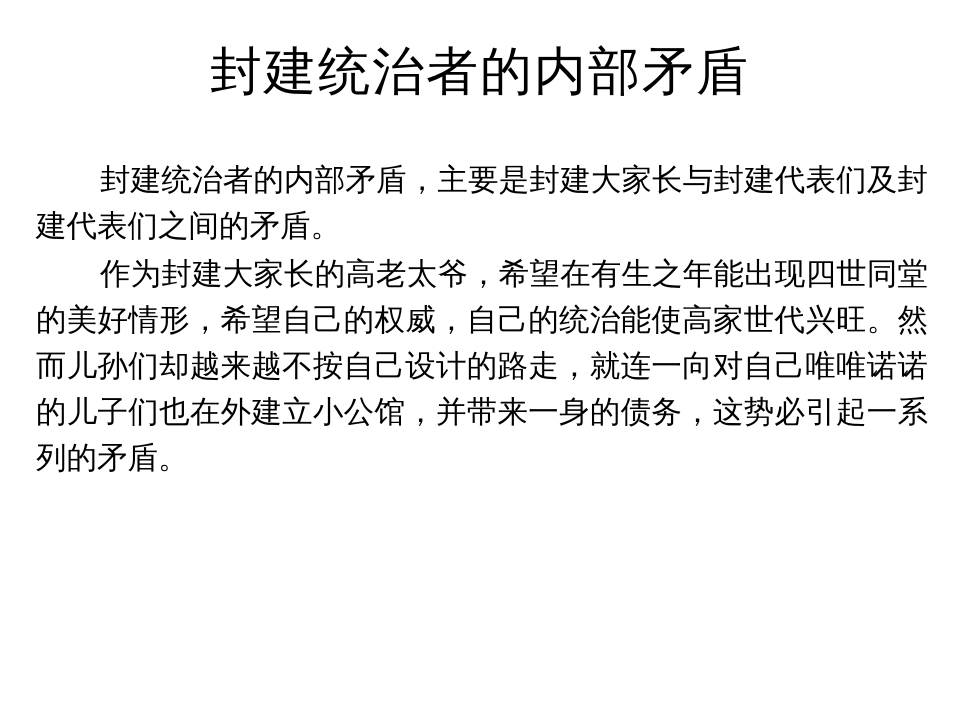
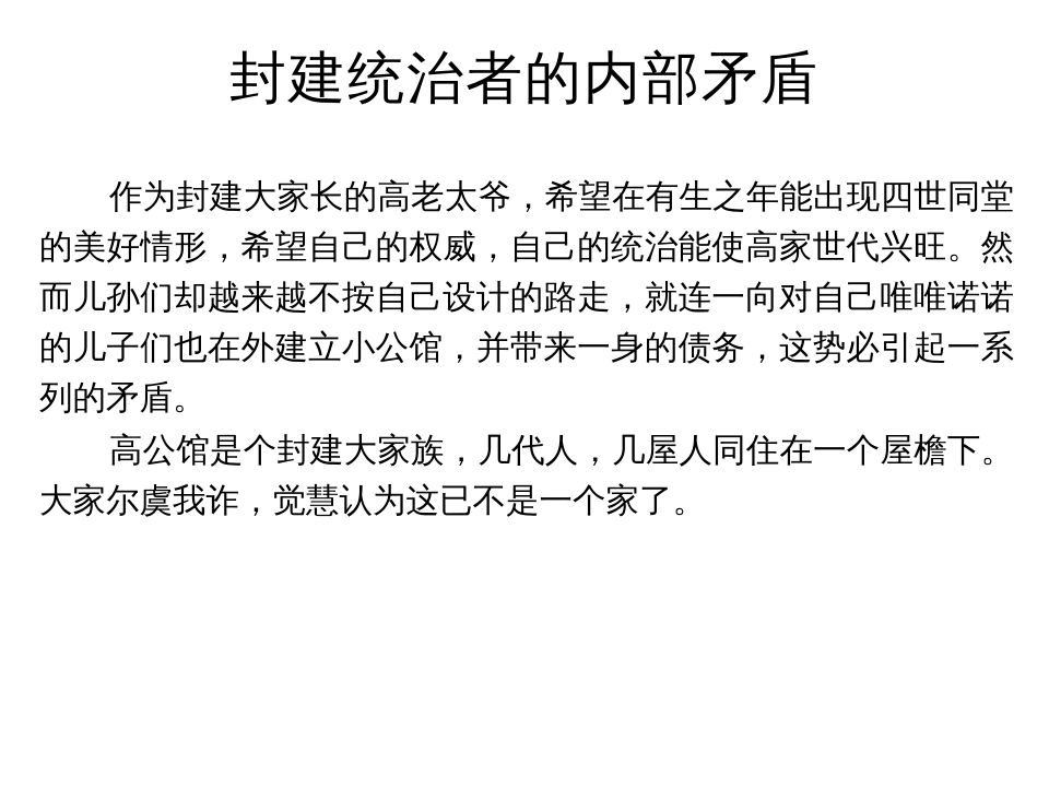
  封建统治者的内部矛盾
- 封建统治者的内部矛盾，主要是封建大家长与封建代表们及封建代表们之间的矛盾。
  作为封建大家长的高老太爷，希望在有生之年能出现四世同堂的美好情形，希望自己的权威，自己的统治能使高家世代兴旺。然而儿孙们却越来越不按自己设计的路走，就连一向对自己唯唯诺诺的儿子们也在外建立小公馆，并带来一身的债务，这势必引起一系列的矛盾。
+ 高公馆是个封建大家族，几代人，几屋人同住在一个屋檐下。大家尔虞我诈，觉慧认为这已不是一个家了。
